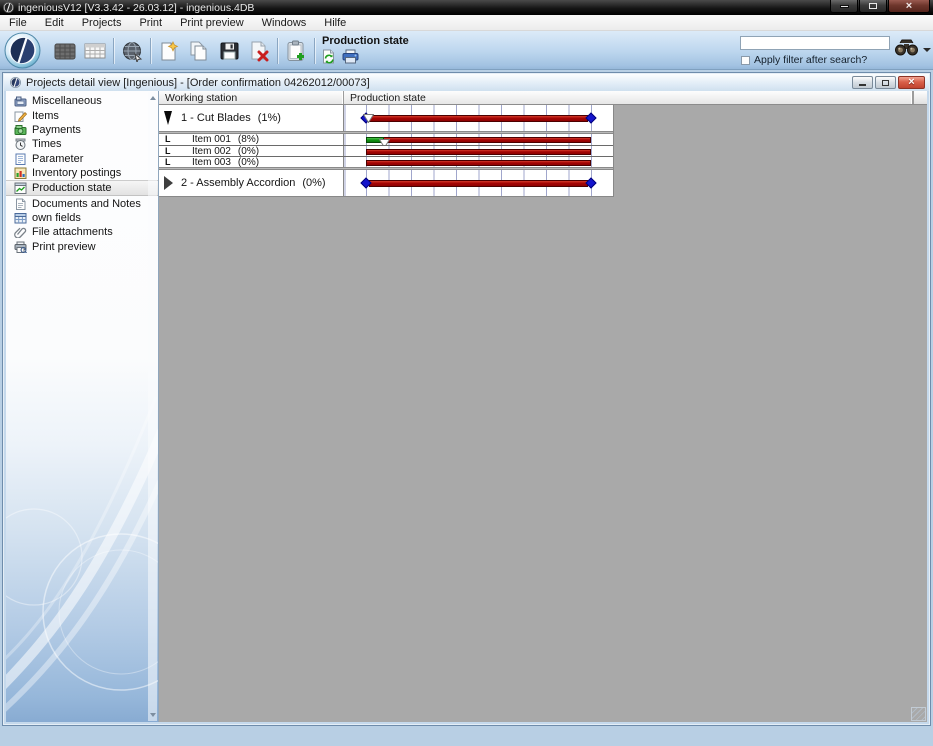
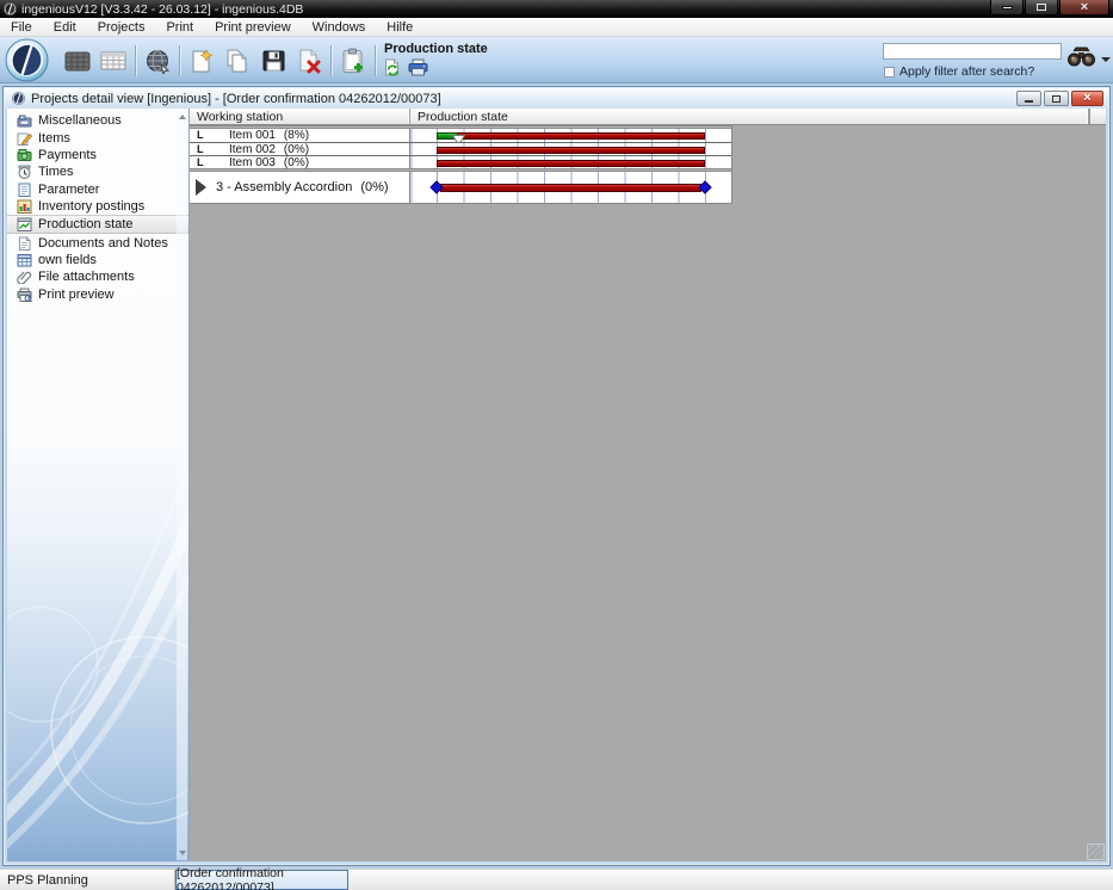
  ingeniousV12 [V3.3.42 - 26.03.12] - ingenious.4DB
  ×
  File
  Edit
  Projects
  Print
  Print preview
  Windows
  Hilfe
  Production state
  Apply filter after search?
  Projects detail view [Ingenious] - [Order confirmation 04262012/00073]
  ×
  Miscellaneous
  Items
  Payments
  Times
  Parameter
  Inventory postings
  Production state
  Documents and Notes
  own fields
  File attachments
  Print preview
  Working station
  Production state
- 1 - Cut Blades
- (1%)
  L
  Item 001
  (8%)
  L
  Item 002
  (0%)
  L
  Item 003
  (0%)
- 2 - Assembly Accordion
+ 3 - Assembly Accordion
  (0%)
+ PPS Planning
+ [Order confirmation 04262012/00073]
